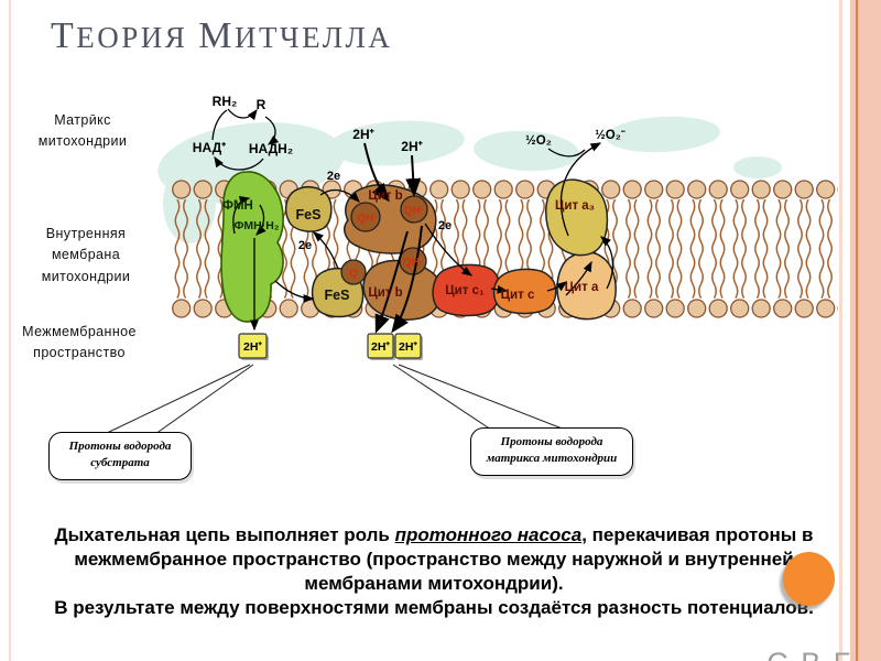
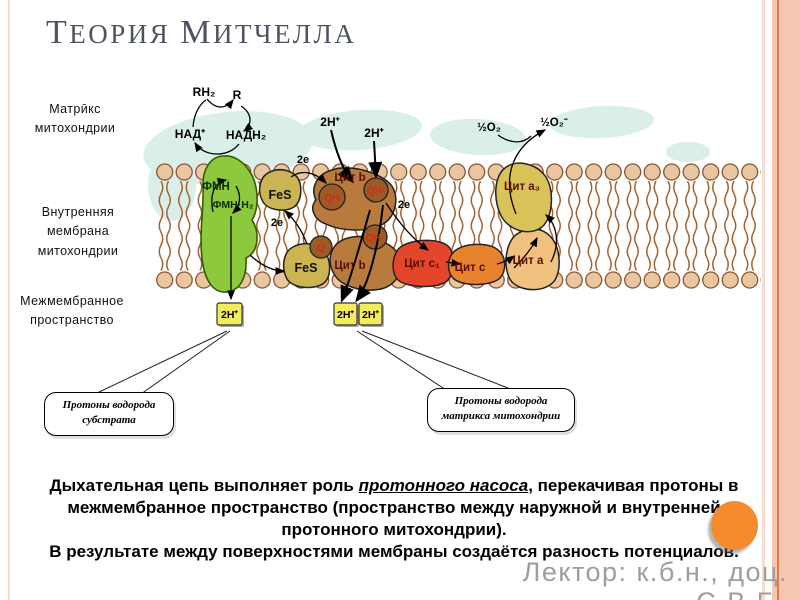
  ТЕОРИЯ МИТЧЕЛЛА
  Матрӣкс
  митохондрии
  Внутренняя
  мембрана
  митохондрии
  Межмембранное
  пространство
  2H⁺
  2H⁺
  2H⁺
  RH₂
  R
  НАД⁺
  НАДН₂
  2H⁺
  2H⁺
  ½O₂
  ½O₂⁻
  2e
  2e
  2e
  ФМН
  ФМН·Н₂
  FeS
  FeS
  Цит b
  Цит b
  QH
  QH·
  Q
  QH·
  Цит c₁
  Цит c
  Цит a
  Цит a₃
  Протоны водорода
  субстрата
  Протоны водорода
  матрикса митохондрии
- Дыхательная цепь выполняет роль протонного насоса, перекачивая протоны в межмембранное пространство (пространство между наружной и внутренней мембранами митохондрии).
+ Дыхательная цепь выполняет роль протонного насоса, перекачивая протоны в межмембранное пространство (пространство между наружной и внутренней протонного митохондрии).
  В результате между поверхностями мембраны создаётся разность потенциалов.
+ Лектор: к.б.н., доц.
